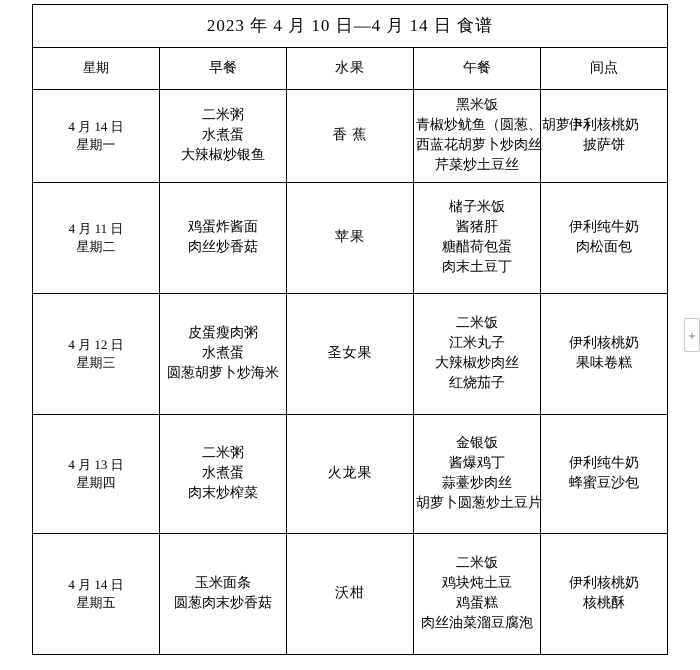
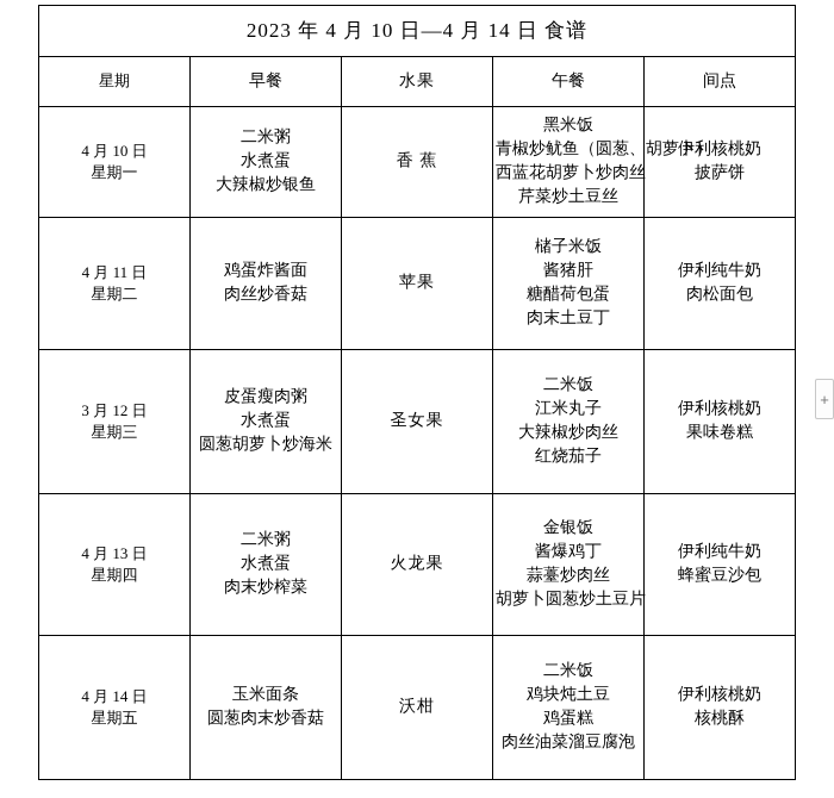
  2023 年 4 月 10 日—4 月 14 日 食谱
  星期	早餐	水果	午餐	间点
- 4 月 14 日星期一	二米粥水煮蛋大辣椒炒银鱼	香 蕉	黑米饭青椒炒鱿鱼（圆葱、胡萝西蓝花胡萝卜炒肉丝芹菜炒土豆丝	伊利核桃奶披萨饼
+ 4 月 10 日星期一	二米粥水煮蛋大辣椒炒银鱼	香 蕉	黑米饭青椒炒鱿鱼（圆葱、胡萝西蓝花胡萝卜炒肉丝芹菜炒土豆丝	伊利核桃奶披萨饼
  4 月 11 日星期二	鸡蛋炸酱面肉丝炒香菇	苹果	槠子米饭酱猪肝糖醋荷包蛋肉末土豆丁	伊利纯牛奶肉松面包
- 4 月 12 日星期三	皮蛋瘦肉粥水煮蛋圆葱胡萝卜炒海米	圣女果	二米饭江米丸子大辣椒炒肉丝红烧茄子	伊利核桃奶果味卷糕
+ 3 月 12 日星期三	皮蛋瘦肉粥水煮蛋圆葱胡萝卜炒海米	圣女果	二米饭江米丸子大辣椒炒肉丝红烧茄子	伊利核桃奶果味卷糕
  4 月 13 日星期四	二米粥水煮蛋肉末炒榨菜	火龙果	金银饭酱爆鸡丁蒜薹炒肉丝胡萝卜圆葱炒土豆片	伊利纯牛奶蜂蜜豆沙包
  4 月 14 日星期五	玉米面条圆葱肉末炒香菇	沃柑	二米饭鸡块炖土豆鸡蛋糕肉丝油菜溜豆腐泡	伊利核桃奶核桃酥
  +
